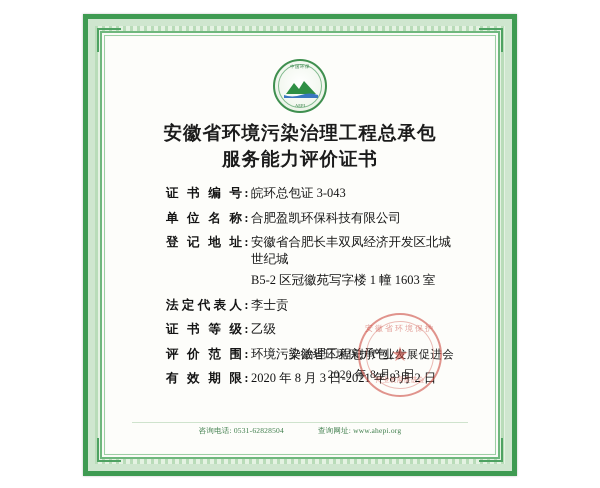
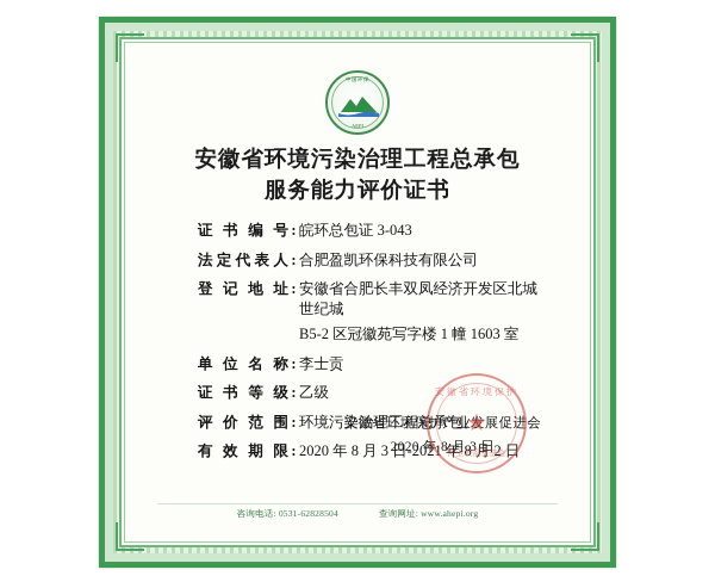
  安徽省环境污染治理工程总承包
  服务能力评价证书
  证书编号
  :
  皖环总包证 3-043
- 单位名称
+ 法定代表人
  :
  合肥盈凯环保科技有限公司
  登记地址
  :
  安徽省合肥长丰双凤经济开发区北城世纪城
  B5-2 区冠徽苑写字楼 1 幢 1603 室
- 法定代表人
+ 单位名称
  :
  李士贡
  证书等级
  :
  乙级
  评价范围
  :
  环境污染治理工程总承包。
  有效期限
  :
  2020 年 8 月 3 日-2021 年 8 月 2 日
  安徽省环境保护产业发展促进会
  2020 年 8 月 3 日
  安徽省环境保护
  ★
  产业发展促进会
  咨询电话: 0531-62828504
  查询网址: www.ahepi.org
